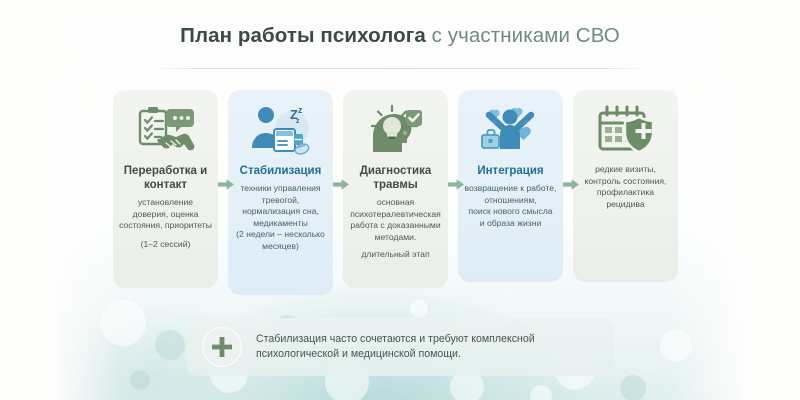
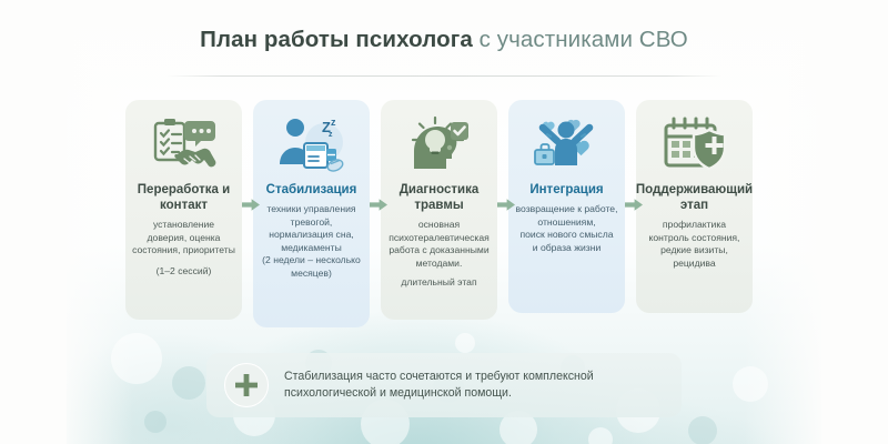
  План работы психолога с участниками СВО
  Переработка и контакт
  установление
  доверия, оценка
  состояния, приоритеты
  (1–2 сессий)
  Z
  z
  Стабилизация
  техники управления
  тревогой,
  нормализация сна,
  медикаменты
  (2 недели – несколько
  месяцев)
  Диагностика травмы
  основная
  психотералевтическая
  работа с доказанными
  методами.
  длительный этап
  Интеграция
  возвращение к работе,
  отношениям,
  поиск нового смысла
  и образа жизни
+ Поддерживающий этап
- редкие визиты,
+ профилактика
  контроль состояния,
- профилактика
+ редкие визиты,
  рецидива
  Стабилизация часто сочетаются и требуют комплексной
  психологической и медицинской помощи.
